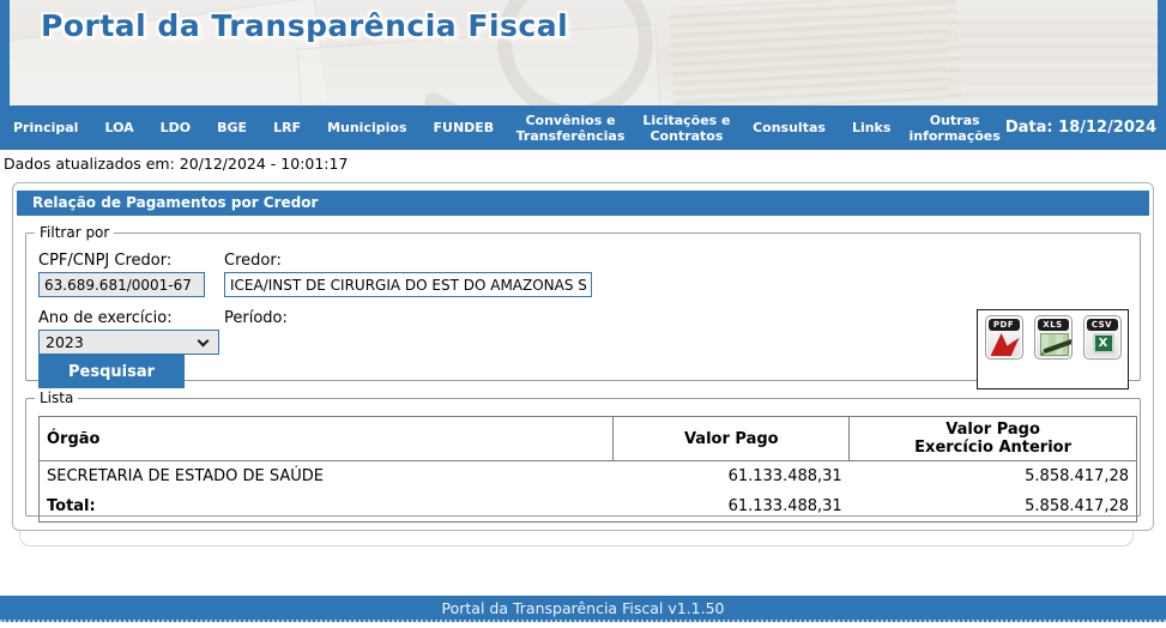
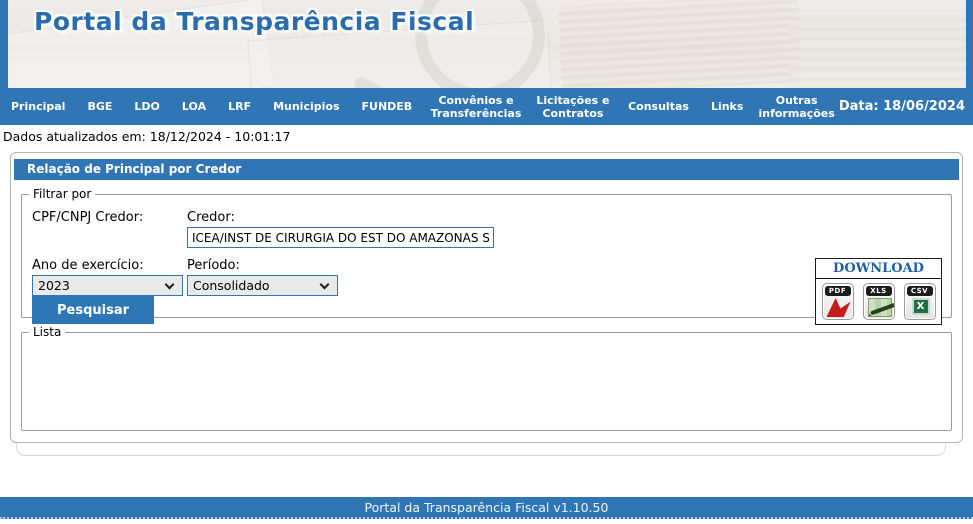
  Portal da Transparência Fiscal
  Principal
- LOA
+ BGE
  LDO
- BGE
+ LOA
  LRF
  Municipios
  FUNDEB
  Convênios e Transferências
  Licitações e Contratos
  Consultas
  Links
  Outras informações
- Data: 18/12/2024
+ Data: 18/06/2024
- Dados atualizados em: 20/12/2024 - 10:01:17
+ Dados atualizados em: 18/12/2024 - 10:01:17
- Relação de Pagamentos por Credor
+ Relação de Principal por Credor
  Filtrar por
  CPF/CNPJ Credor:
  Credor:
- 63.689.681/0001-67
  ICEA/INST DE CIRURGIA DO EST DO AMAZONAS S
  Ano de exercício:
  Período:
  2023
+ Consolidado
  Pesquisar
+ DOWNLOAD
  PDF
  XLS
  CSV
  X
  Lista
- Órgão	Valor Pago	Valor Pago Exercício Anterior
- SECRETARIA DE ESTADO DE SAÚDE	61.133.488,31	5.858.417,28
- Total:	61.133.488,31	5.858.417,28
- Portal da Transparência Fiscal v1.1.50
+ Portal da Transparência Fiscal v1.10.50
